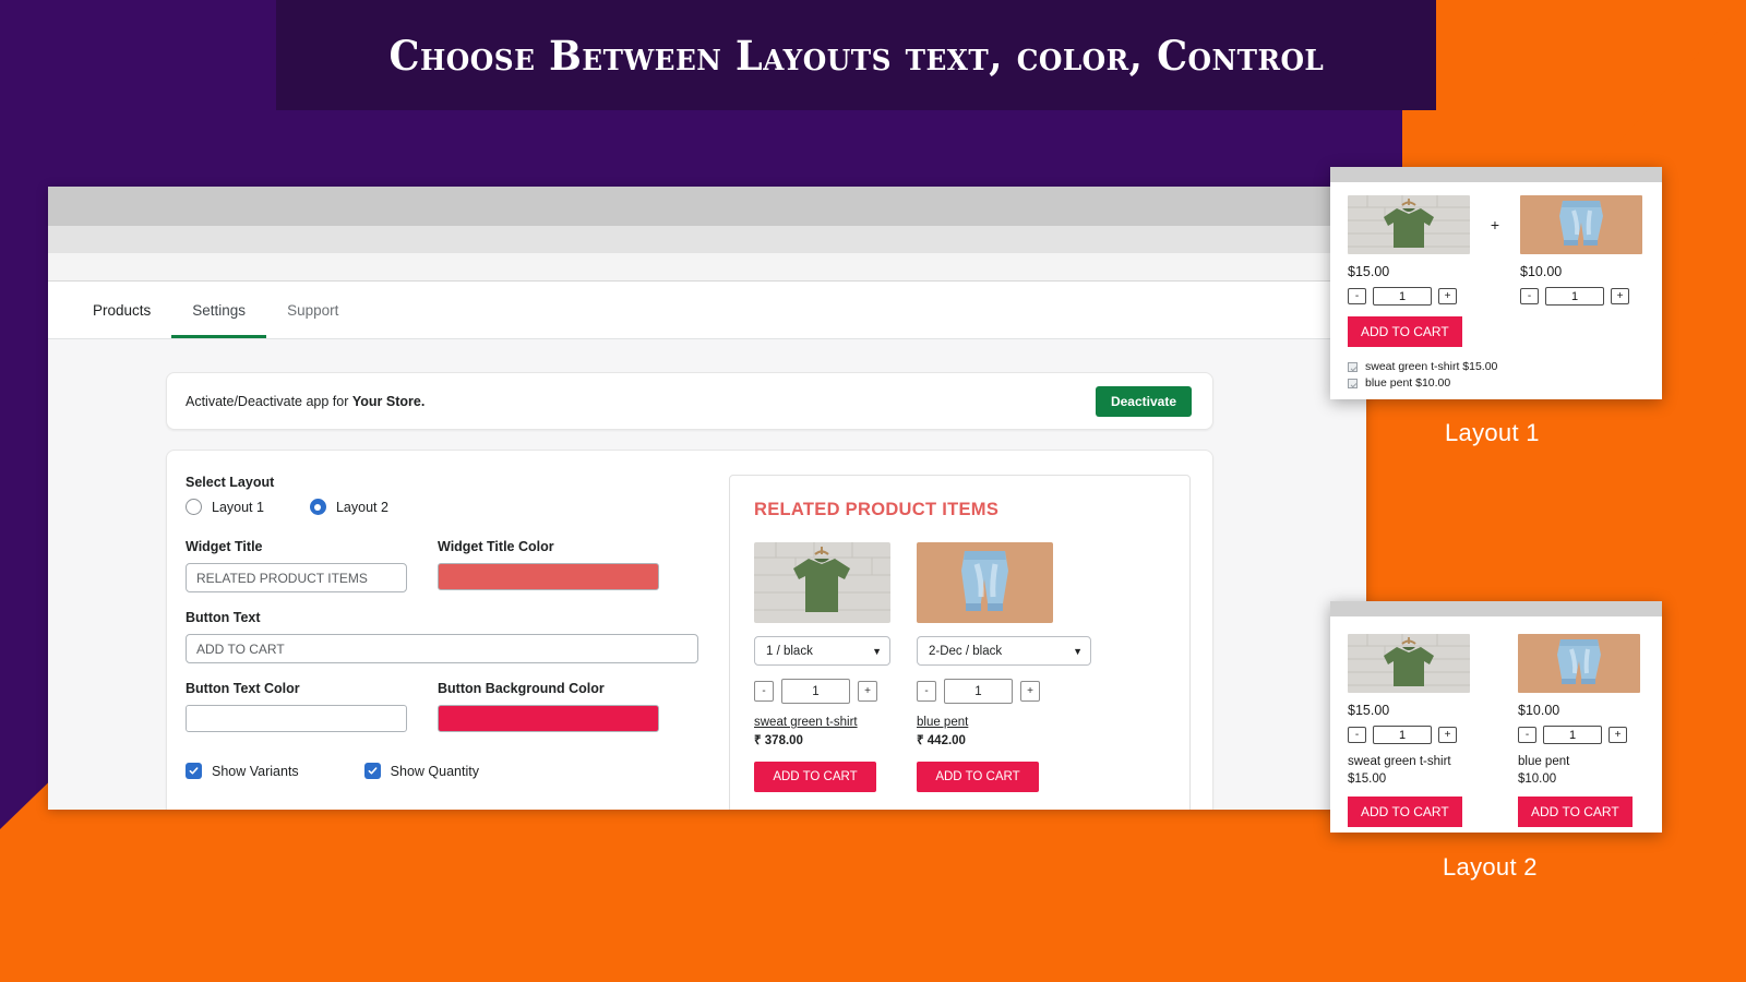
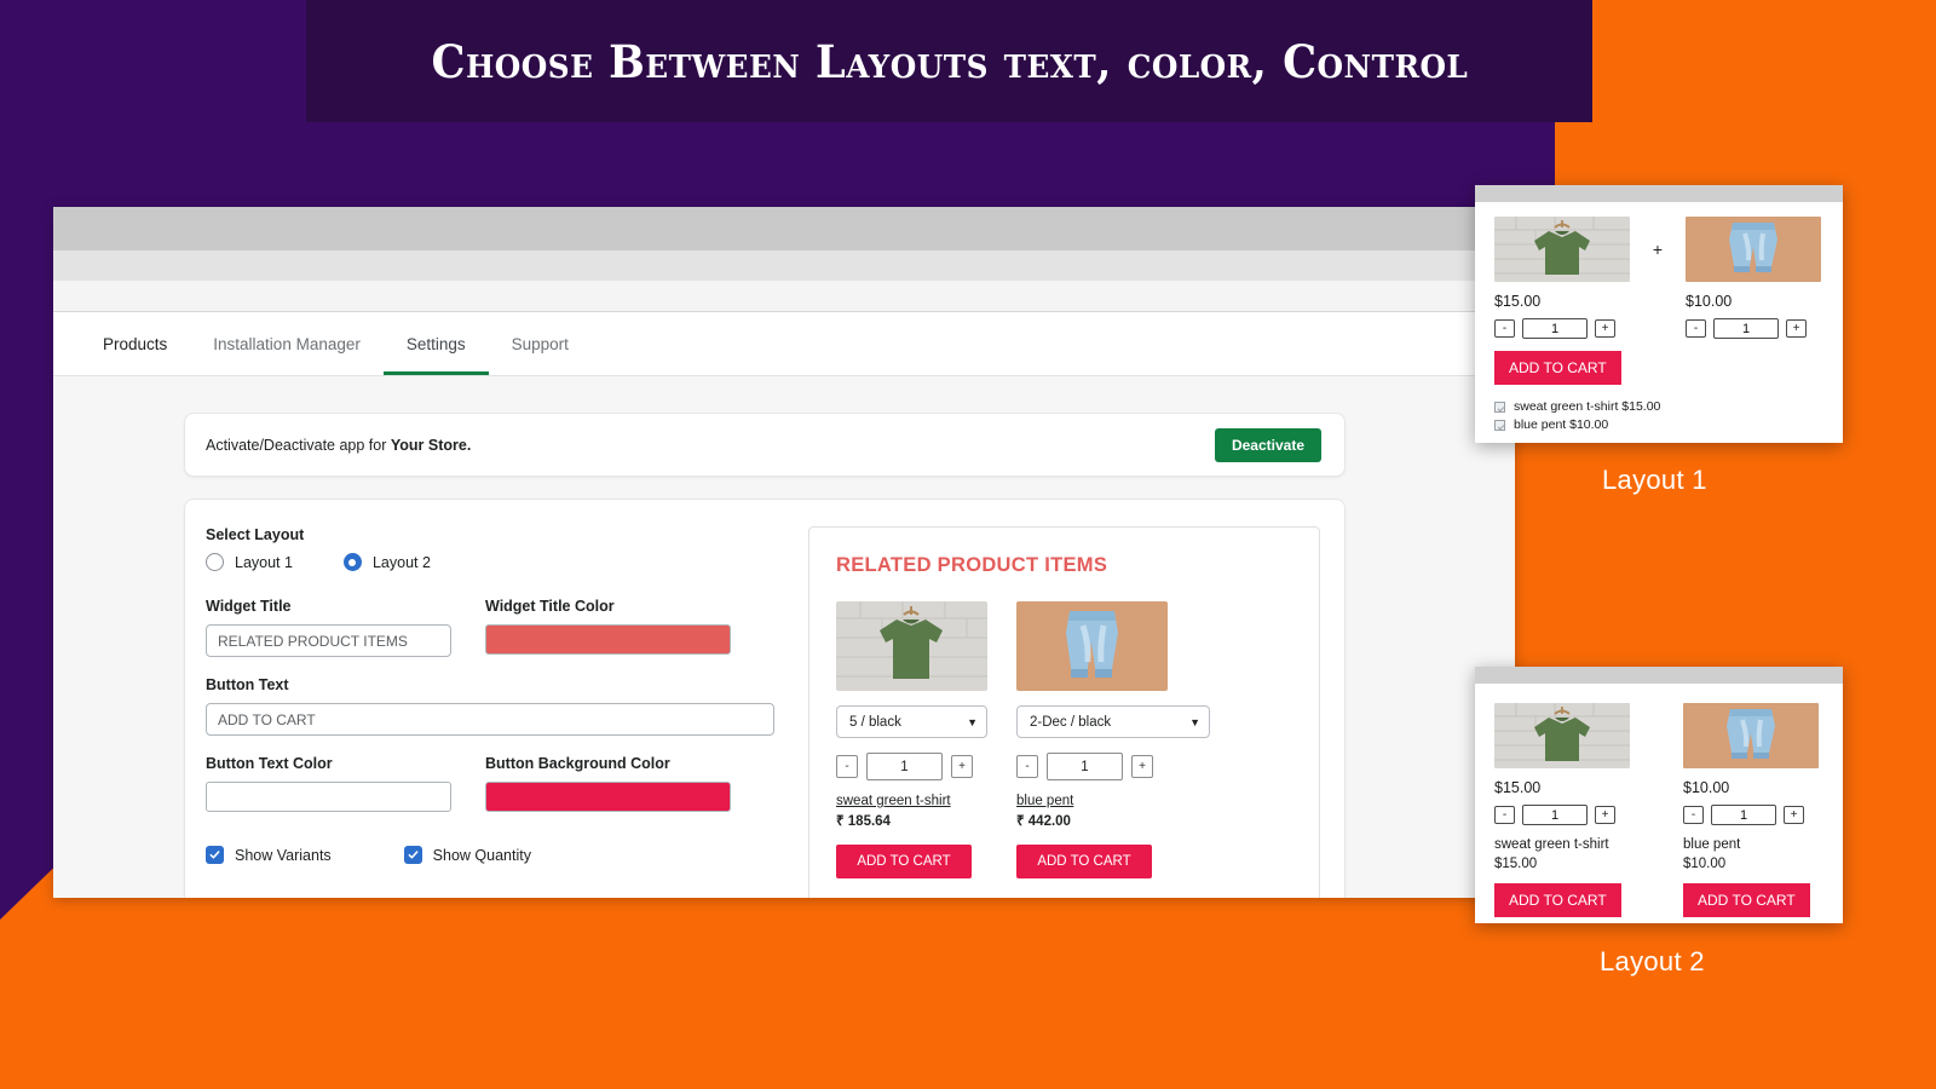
  Choose Between Layouts text, color, Control
  Products
+ Installation Manager
  Settings
  Support
  Activate/Deactivate app for Your Store.
  Deactivate
  Select Layout
  Layout 1
  Layout 2
  Widget Title
  RELATED PRODUCT ITEMS
  Widget Title Color
  Button Text
  ADD TO CART
  Button Text Color
  Button Background Color
  Show Variants
  Show Quantity
  RELATED PRODUCT ITEMS
- 1 / black
+ 5 / black
  ▼
  -
  1
  +
  sweat green t-shirt
- ₹ 378.00
+ ₹ 185.64
  ADD TO CART
  2-Dec / black
  ▼
  -
  1
  +
  blue pent
  ₹ 442.00
  ADD TO CART
  $15.00
  -
  1
  +
  ADD TO CART
  +
  $10.00
  -
  1
  +
  sweat green t-shirt $15.00
  blue pent $10.00
  Layout 1
  $15.00
  -
  1
  +
  sweat green t-shirt
  $15.00
  ADD TO CART
  $10.00
  -
  1
  +
  blue pent
  $10.00
  ADD TO CART
  Layout 2
